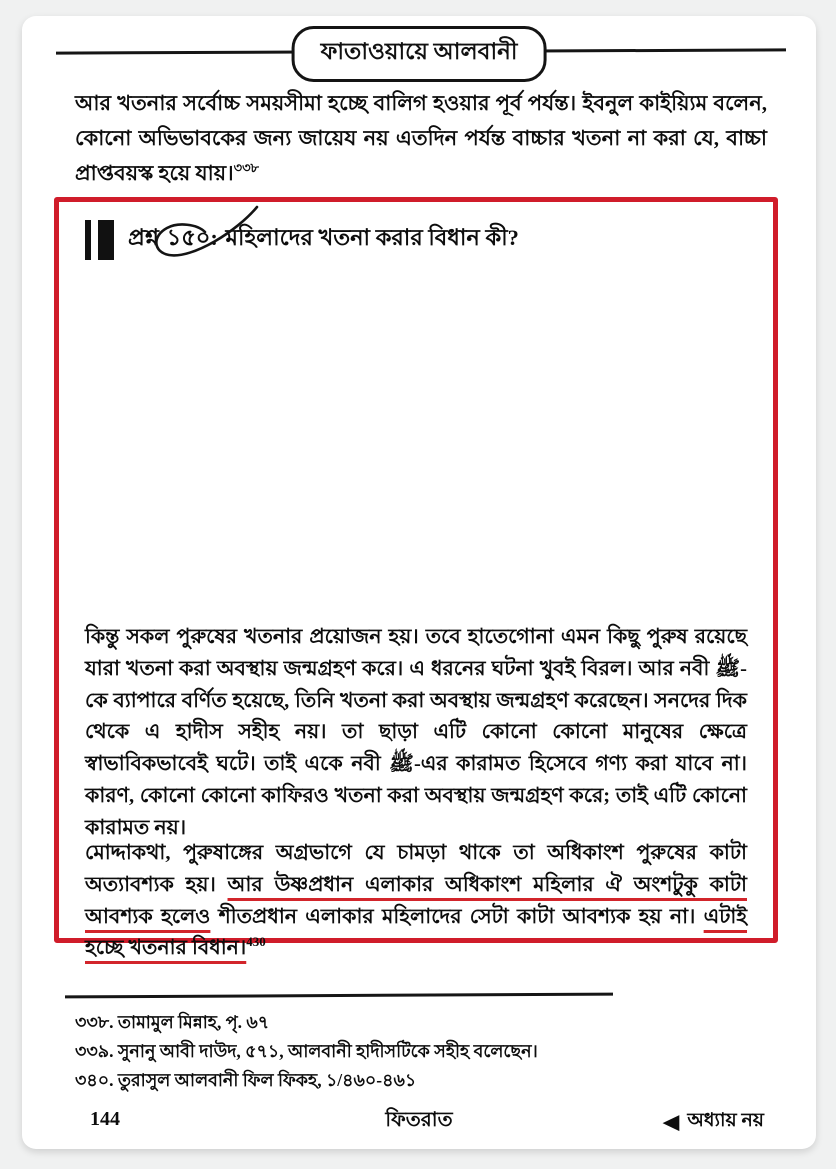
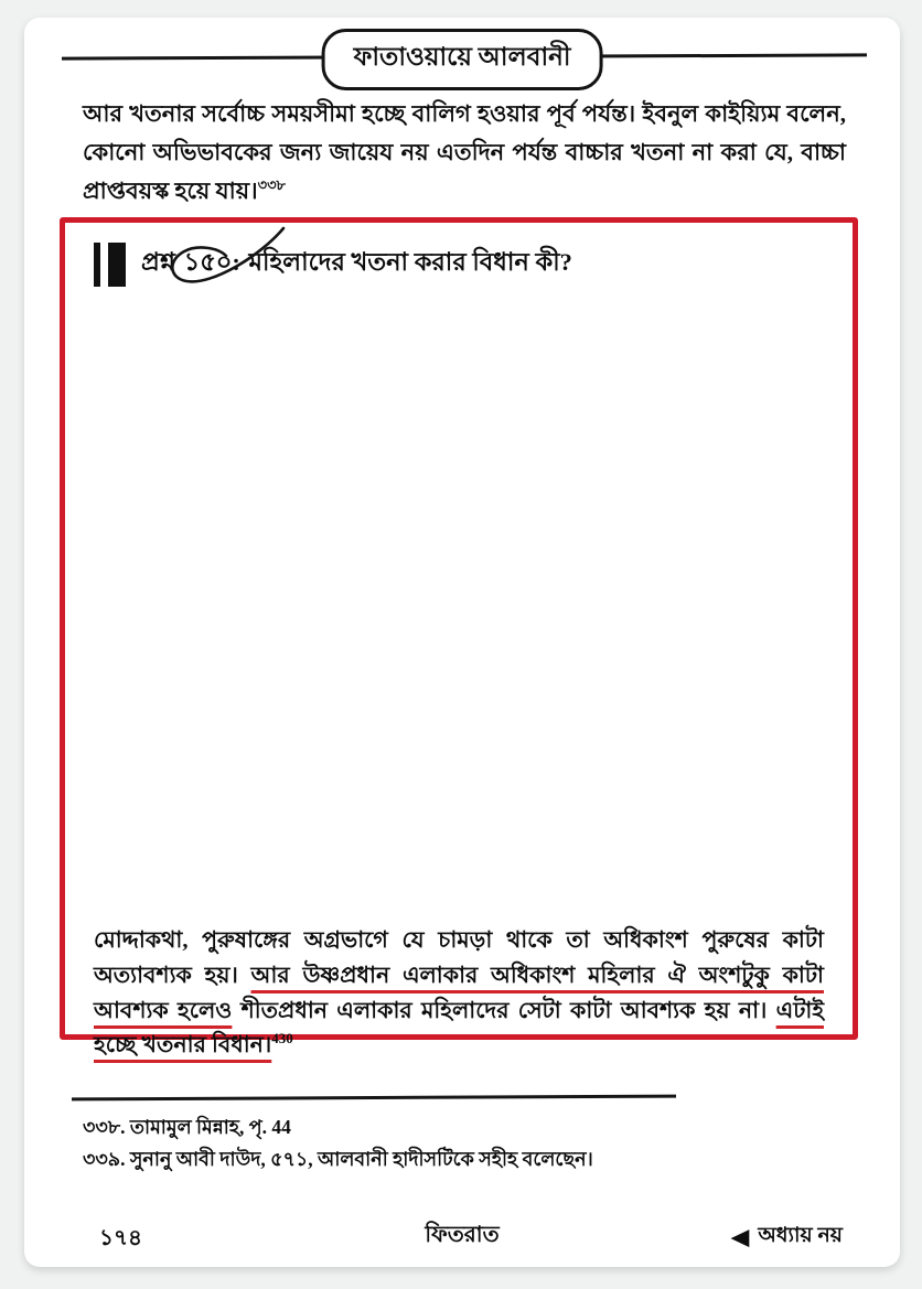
  ফাতাওয়ায়ে আলবানী
  আর খতনার সর্বোচ্চ সময়সীমা হচ্ছে বালিগ হওয়ার পূর্ব পর্যন্ত। ইবনুল কাইয়্যিম বলেন, কোনো অভিভাবকের জন্য জায়েয নয় এতদিন পর্যন্ত বাচ্চার খতনা না করা যে, বাচ্চা প্রাপ্তবয়স্ক হয়ে যায়।৩৩৮
  প্রশ্ন ১৫০: মহিলাদের খতনা করার বিধান কী?
- কিন্তু সকল পুরুষের খতনার প্রয়োজন হয়। তবে হাতেগোনা এমন কিছু পুরুষ রয়েছে যারা খতনা করা অবস্থায় জন্মগ্রহণ করে। এ ধরনের ঘটনা খুবই বিরল। আর নবী ﷺ-কে ব্যাপারে বর্ণিত হয়েছে, তিনি খতনা করা অবস্থায় জন্মগ্রহণ করেছেন। সনদের দিক থেকে এ হাদীস সহীহ নয়। তা ছাড়া এটি কোনো কোনো মানুষের ক্ষেত্রে স্বাভাবিকভাবেই ঘটে। তাই একে নবী ﷺ-এর কারামত হিসেবে গণ্য করা যাবে না। কারণ, কোনো কোনো কাফিরও খতনা করা অবস্থায় জন্মগ্রহণ করে; তাই এটি কোনো কারামত নয়।
  মোদ্দাকথা, পুরুষাঙ্গের অগ্রভাগে যে চামড়া থাকে তা অধিকাংশ পুরুষের কাটা অত্যাবশ্যক হয়। আর উষ্ণপ্রধান এলাকার অধিকাংশ মহিলার ঐ অংশটুকু কাটা আবশ্যক হলেও শীতপ্রধান এলাকার মহিলাদের সেটা কাটা আবশ্যক হয় না। এটাই হচ্ছে খতনার বিধান।430
- ৩৩৮. তামামুল মিন্নাহ, পৃ. ৬৭
+ ৩৩৮. তামামুল মিন্নাহ, পৃ. 44
  ৩৩৯. সুনানু আবী দাউদ, ৫৭১, আলবানী হাদীসটিকে সহীহ বলেছেন।
- ৩৪০. তুরাসুল আলবানী ফিল ফিকহ, ১/৪৬০-৪৬১
- 144
+ ১৭৪
  ফিতরাত
  ◀
  অধ্যায় নয়
